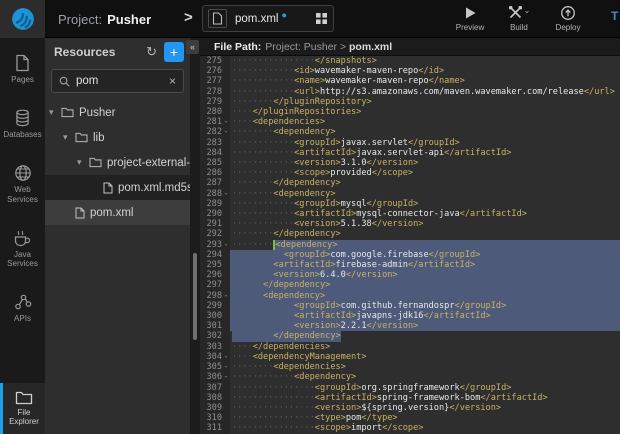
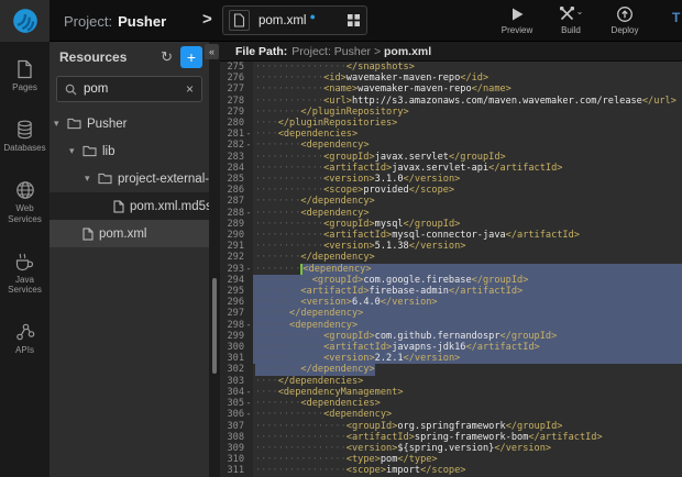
  Project:
  Pusher
  >
  pom.xml
  ●
  Preview
  ⌄
  Build
  Deploy
  T
  Pages
  Databases
  Web Services
  Java Services
  APIs
- File
- Explorer
  Resources
  ↻
  +
  pom
  ×
  ▾
  Pusher
  ▾
  lib
  ▾
  project-external-
  pom.xml.md5
  pom.xml
  «
  File Path:
  Project: Pusher >
  pom.xml
  275
  ················
  </snapshots>
  276
  ············
  <id>
  wavemaker-maven-repo
  </id>
  277
  ············
  <name>
  wavemaker-maven-repo
  </name>
  278
  ············
  <url>
  http://s3.amazonaws.com/maven.wavemaker.com/release
  </url>
  279
  ········
  </pluginRepository>
  280
  ····
  </pluginRepositories>
  281
  -
  ····
  <dependencies>
  282
  -
  ········
  <dependency>
  283
  ············
  <groupId>
  javax.servlet
  </groupId>
  284
  ············
  <artifactId>
  javax.servlet-api
  </artifactId>
  285
  ············
  <version>
  3.1.0
  </version>
  286
  ············
  <scope>
  provided
  </scope>
  287
  ········
  </dependency>
  288
  -
  ········
  <dependency>
  289
  ············
  <groupId>
  mysql
  </groupId>
  290
  ············
  <artifactId>
  mysql-connector-java
  </artifactId>
  291
  ············
  <version>
  5.1.38
  </version>
  292
  ········
  </dependency>
  293
  -
  ········
  <dependency>
  294
  ··········
  <groupId>
  com.google.firebase
  </groupId>
  295
  ········
  <artifactId>
  firebase-admin
  </artifactId>
  296
  ········
  <version>
  6.4.0
  </version>
  297
  ······
  </dependency>
  298
  -
  ······
  <dependency>
  299
  ············
  <groupId>
  com.github.fernandospr
  </groupId>
  300
  ············
  <artifactId>
  javapns-jdk16
  </artifactId>
  301
  ············
  <version>
  2.2.1
  </version>
  302
  ········</dependency>
  303
  ····
  </dependencies>
  304
  -
  ····
  <dependencyManagement>
  305
  -
  ········
  <dependencies>
  306
  -
  ············
  <dependency>
  307
  ················
  <groupId>
  org.springframework
  </groupId>
  308
  ················
  <artifactId>
  spring-framework-bom
  </artifactId>
  309
  ················
  <version>
  ${spring.version}
  </version>
  310
  ················
  <type>
  pom
  </type>
  311
  ················
  <scope>
  import
  </scope>
